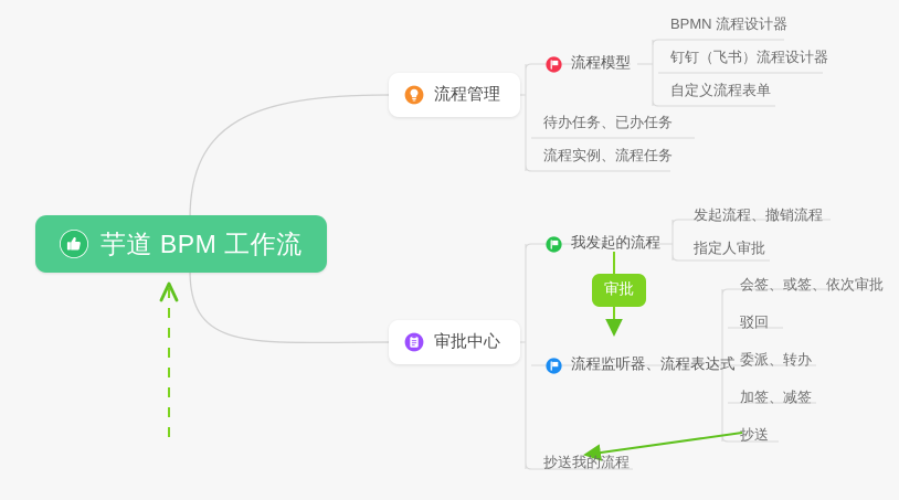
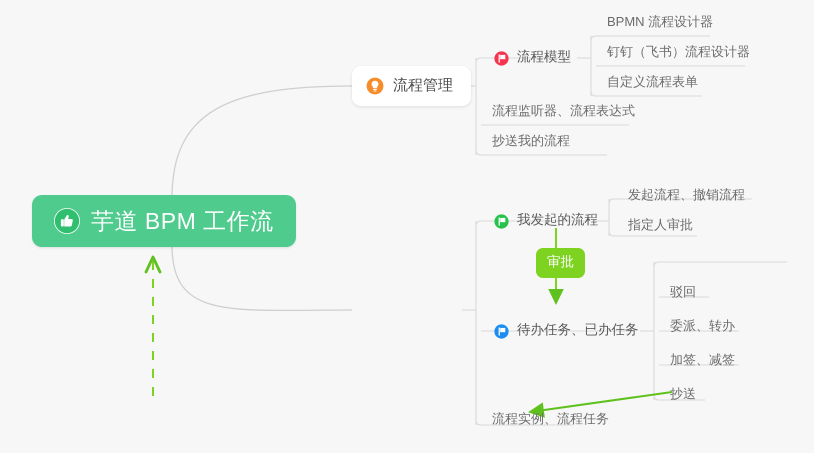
  芋道 BPM 工作流
  流程管理
  流程模型
  BPMN 流程设计器
  钉钉（飞书）流程设计器
  自定义流程表单
- 待办任务、已办任务
+ 流程监听器、流程表达式
- 流程实例、流程任务
+ 抄送我的流程
- 审批中心
  我发起的流程
  发起流程、撤销流程
  指定人审批
  审批
- 流程监听器、流程表达式
+ 待办任务、已办任务
- 会签、或签、依次审批
  驳回
  委派、转办
  加签、减签
  抄送
- 抄送我的流程
+ 流程实例、流程任务
